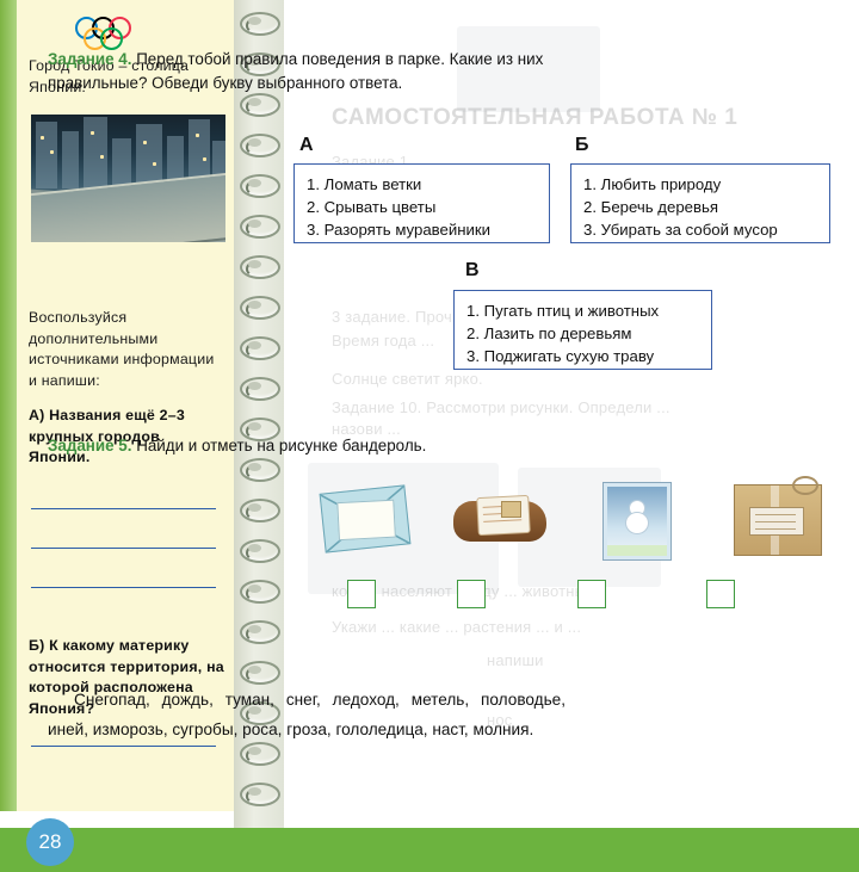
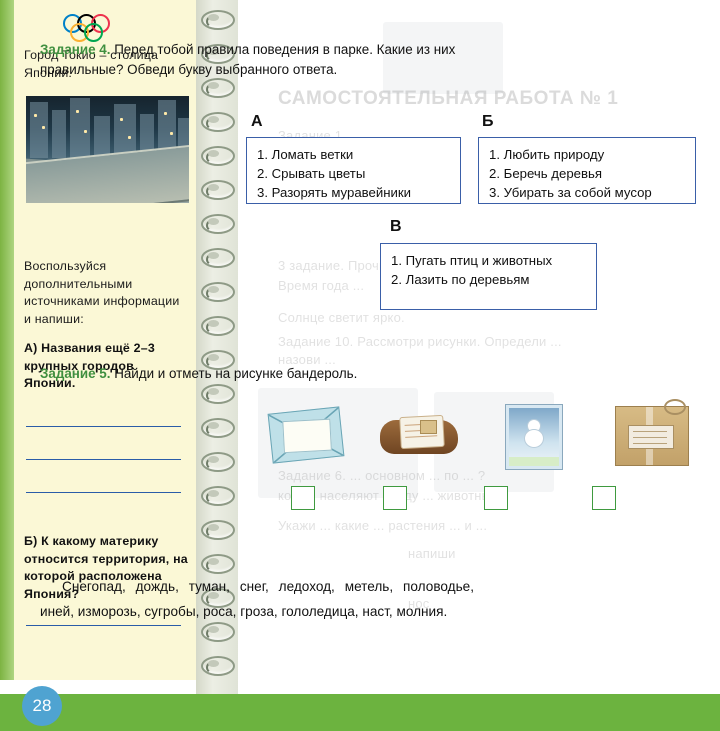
  Город Токио – столица Японии.
  Воспользуйся дополнительными источниками информации и напиши:
  А) Названия ещё 2–3 крупных городов Японии.
  Б) К какому материку относится территория, на которой расположена Япония?
  САМОСТОЯТЕЛЬНАЯ РАБОТА № 1
  Задание 1. ...
  Время года ...
  Солнце светит ярко.
  Задание 10. Рассмотри рисунки. Определи ...
  назови ...
+ Задание 6. ... основном ... по ... ?
  Укажи ... какие ... растения ... и ...
  напиши
  нос
  Задание 4. Перед тобой правила поведения в парке. Какие из них правильные? Обведи букву выбранного ответа.
  А
  Б
  В
  1. Ломать ветки
  2. Срывать цветы
  3. Разорять муравейники
  1. Любить природу
  2. Беречь деревья
  3. Убирать за собой мусор
  1. Пугать птиц и животных
  2. Лазить по деревьям
- 3. Поджигать сухую траву
  Задание 5. Найди и отметь на рисунке бандероль.
  Снегопад, дождь, туман, снег, ледоход, метель, половодье, иней, изморозь, сугробы, роса, гроза, гололедица, наст, молния.
  28
